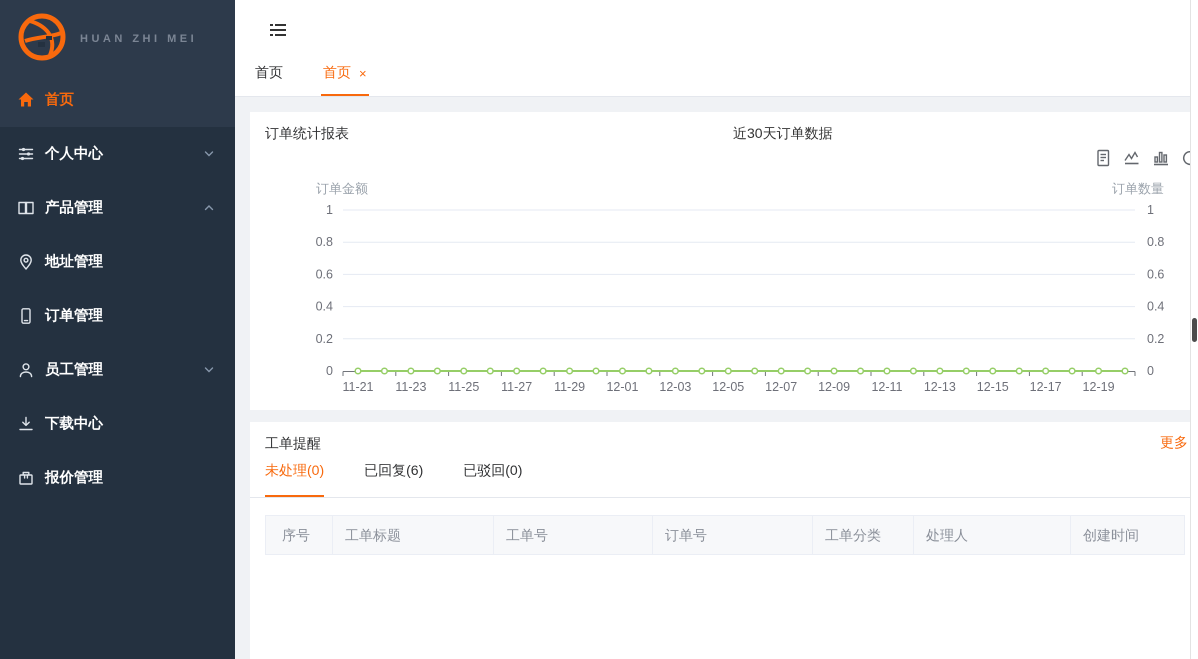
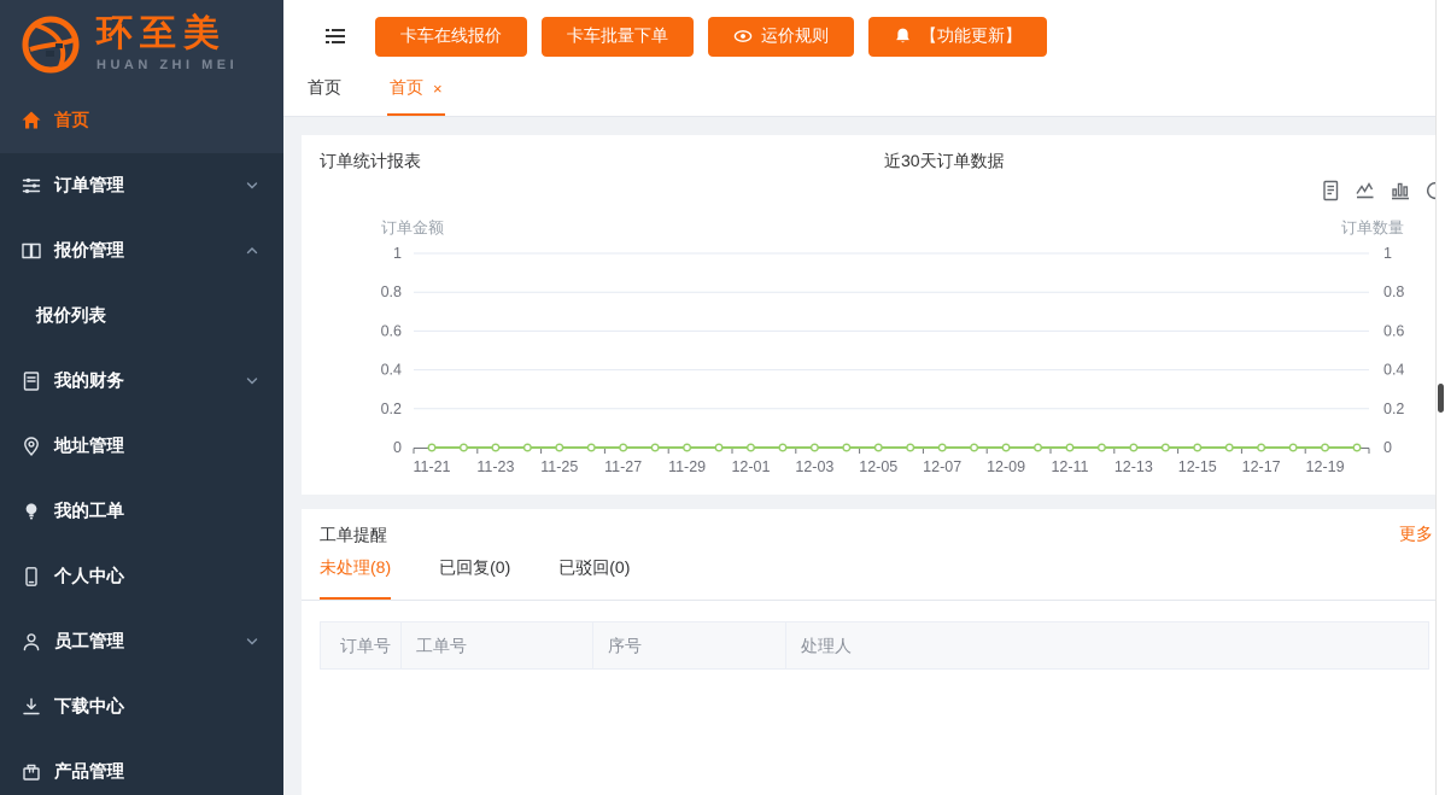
+ 环至美
  HUAN ZHI MEI
  首页
- 个人中心
+ 订单管理
- 产品管理
+ 报价管理
+ 报价列表
+ 我的财务
  地址管理
+ 我的工单
- 订单管理
+ 个人中心
  员工管理
  下载中心
- 报价管理
+ 产品管理
+ 卡车在线报价
+ 卡车批量下单
+ 运价规则
+ 【功能更新】
  首页
  首页
  ×
  0
  0
  0.2
  0.2
  0.4
  0.4
  0.6
  0.6
  0.8
  0.8
  1
  1
  11-21
  11-23
  11-25
  11-27
  11-29
  12-01
  12-03
  12-05
  12-07
  12-09
  12-11
  12-13
  12-15
  12-17
  12-19
  订单统计报表
  近30天订单数据
  订单金额
  订单数量
  工单提醒
  更多
- 未处理(0)
+ 未处理(8)
- 已回复(6)
+ 已回复(0)
  已驳回(0)
- 序号
+ 订单号
- 工单标题
  工单号
- 订单号
+ 序号
- 工单分类
  处理人
- 创建时间
